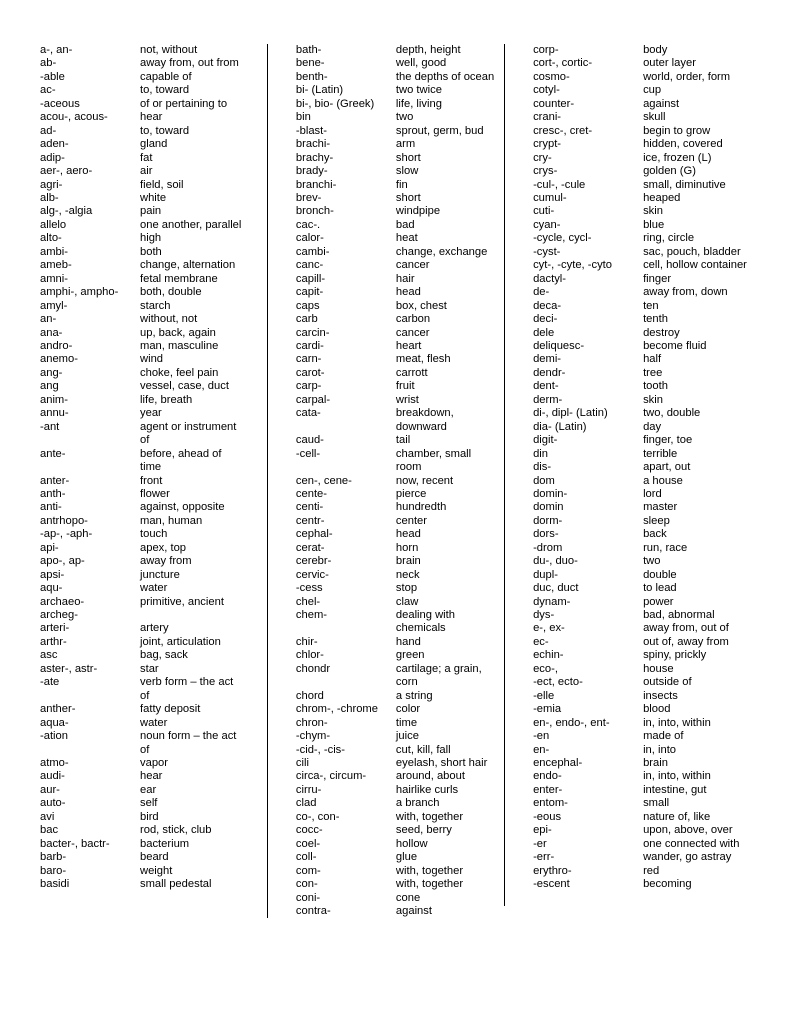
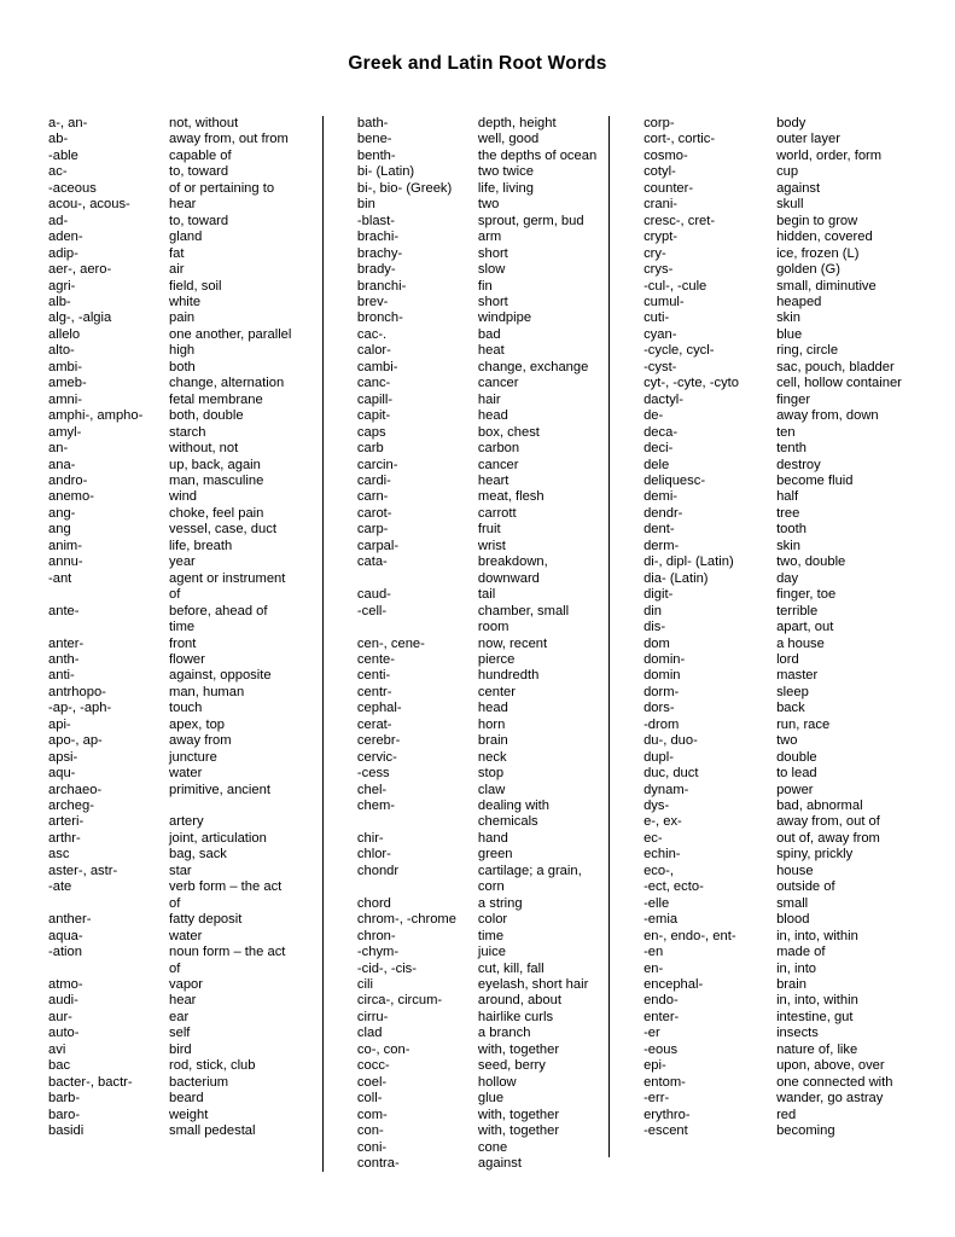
+ Greek and Latin Root Words
  a-, an-
  not, without
  ab-
  away from, out from
  -able
  capable of
  ac-
  to, toward
  -aceous
  of or pertaining to
  acou-, acous-
  hear
  ad-
  to, toward
  aden-
  gland
  adip-
  fat
  aer-, aero-
  air
  agri-
  field, soil
  alb-
  white
  alg-, -algia
  pain
  allelo
  one another, parallel
  alto-
  high
  ambi-
  both
  ameb-
  change, alternation
  amni-
  fetal membrane
  amphi-, ampho-
  both, double
  amyl-
  starch
  an-
  without, not
  ana-
  up, back, again
  andro-
  man, masculine
  anemo-
  wind
  ang-
  choke, feel pain
  ang
  vessel, case, duct
  anim-
  life, breath
  annu-
  year
  -ant
  agent or instrument
  of
  ante-
  before, ahead of
  time
  anter-
  front
  anth-
  flower
  anti-
  against, opposite
  antrhopo-
  man, human
  -ap-, -aph-
  touch
  api-
  apex, top
  apo-, ap-
  away from
  apsi-
  juncture
  aqu-
  water
  archaeo-
  primitive, ancient
  archeg-
  arteri-
  artery
  arthr-
  joint, articulation
  asc
  bag, sack
  aster-, astr-
  star
  -ate
  verb form – the act
  of
  anther-
  fatty deposit
  aqua-
  water
  -ation
  noun form – the act
  of
  atmo-
  vapor
  audi-
  hear
  aur-
  ear
  auto-
  self
  avi
  bird
  bac
  rod, stick, club
  bacter-, bactr-
  bacterium
  barb-
  beard
  baro-
  weight
  basidi
  small pedestal
  bath-
  depth, height
  bene-
  well, good
  benth-
  the depths of ocean
  bi- (Latin)
  two twice
  bi-, bio- (Greek)
  life, living
  bin
  two
  -blast-
  sprout, germ, bud
  brachi-
  arm
  brachy-
  short
  brady-
  slow
  branchi-
  fin
  brev-
  short
  bronch-
  windpipe
  cac-.
  bad
  calor-
  heat
  cambi-
  change, exchange
  canc-
  cancer
  capill-
  hair
  capit-
  head
  caps
  box, chest
  carb
  carbon
  carcin-
  cancer
  cardi-
  heart
  carn-
  meat, flesh
  carot-
  carrott
  carp-
  fruit
  carpal-
  wrist
  cata-
  breakdown,
  downward
  caud-
  tail
  -cell-
  chamber, small
  room
  cen-, cene-
  now, recent
  cente-
  pierce
  centi-
  hundredth
  centr-
  center
  cephal-
  head
  cerat-
  horn
  cerebr-
  brain
  cervic-
  neck
  -cess
  stop
  chel-
  claw
  chem-
  dealing with
  chemicals
  chir-
  hand
  chlor-
  green
  chondr
  cartilage; a grain,
  corn
  chord
  a string
  chrom-, -chrome
  color
  chron-
  time
  -chym-
  juice
  -cid-, -cis-
  cut, kill, fall
  cili
  eyelash, short hair
  circa-, circum-
  around, about
  cirru-
  hairlike curls
  clad
  a branch
  co-, con-
  with, together
  cocc-
  seed, berry
  coel-
  hollow
  coll-
  glue
  com-
  with, together
  con-
  with, together
  coni-
  cone
  contra-
  against
  corp-
  body
  cort-, cortic-
  outer layer
  cosmo-
  world, order, form
  cotyl-
  cup
  counter-
  against
  crani-
  skull
  cresc-, cret-
  begin to grow
  crypt-
  hidden, covered
  cry-
  ice, frozen (L)
  crys-
  golden (G)
  -cul-, -cule
  small, diminutive
  cumul-
  heaped
  cuti-
  skin
  cyan-
  blue
  -cycle, cycl-
  ring, circle
  -cyst-
  sac, pouch, bladder
  cyt-, -cyte, -cyto
  cell, hollow container
  dactyl-
  finger
  de-
  away from, down
  deca-
  ten
  deci-
  tenth
  dele
  destroy
  deliquesc-
  become fluid
  demi-
  half
  dendr-
  tree
  dent-
  tooth
  derm-
  skin
  di-, dipl- (Latin)
  two, double
  dia- (Latin)
  day
  digit-
  finger, toe
  din
  terrible
  dis-
  apart, out
  dom
  a house
  domin-
  lord
  domin
  master
  dorm-
  sleep
  dors-
  back
  -drom
  run, race
  du-, duo-
  two
  dupl-
  double
  duc, duct
  to lead
  dynam-
  power
  dys-
  bad, abnormal
  e-, ex-
  away from, out of
  ec-
  out of, away from
  echin-
  spiny, prickly
  eco-,
  house
  -ect, ecto-
  outside of
  -elle
- insects
+ small
  -emia
  blood
  en-, endo-, ent-
  in, into, within
  -en
  made of
  en-
  in, into
  encephal-
  brain
  endo-
  in, into, within
  enter-
  intestine, gut
- entom-
+ -er
- small
+ insects
  -eous
  nature of, like
  epi-
  upon, above, over
- -er
+ entom-
  one connected with
  -err-
  wander, go astray
  erythro-
  red
  -escent
  becoming
